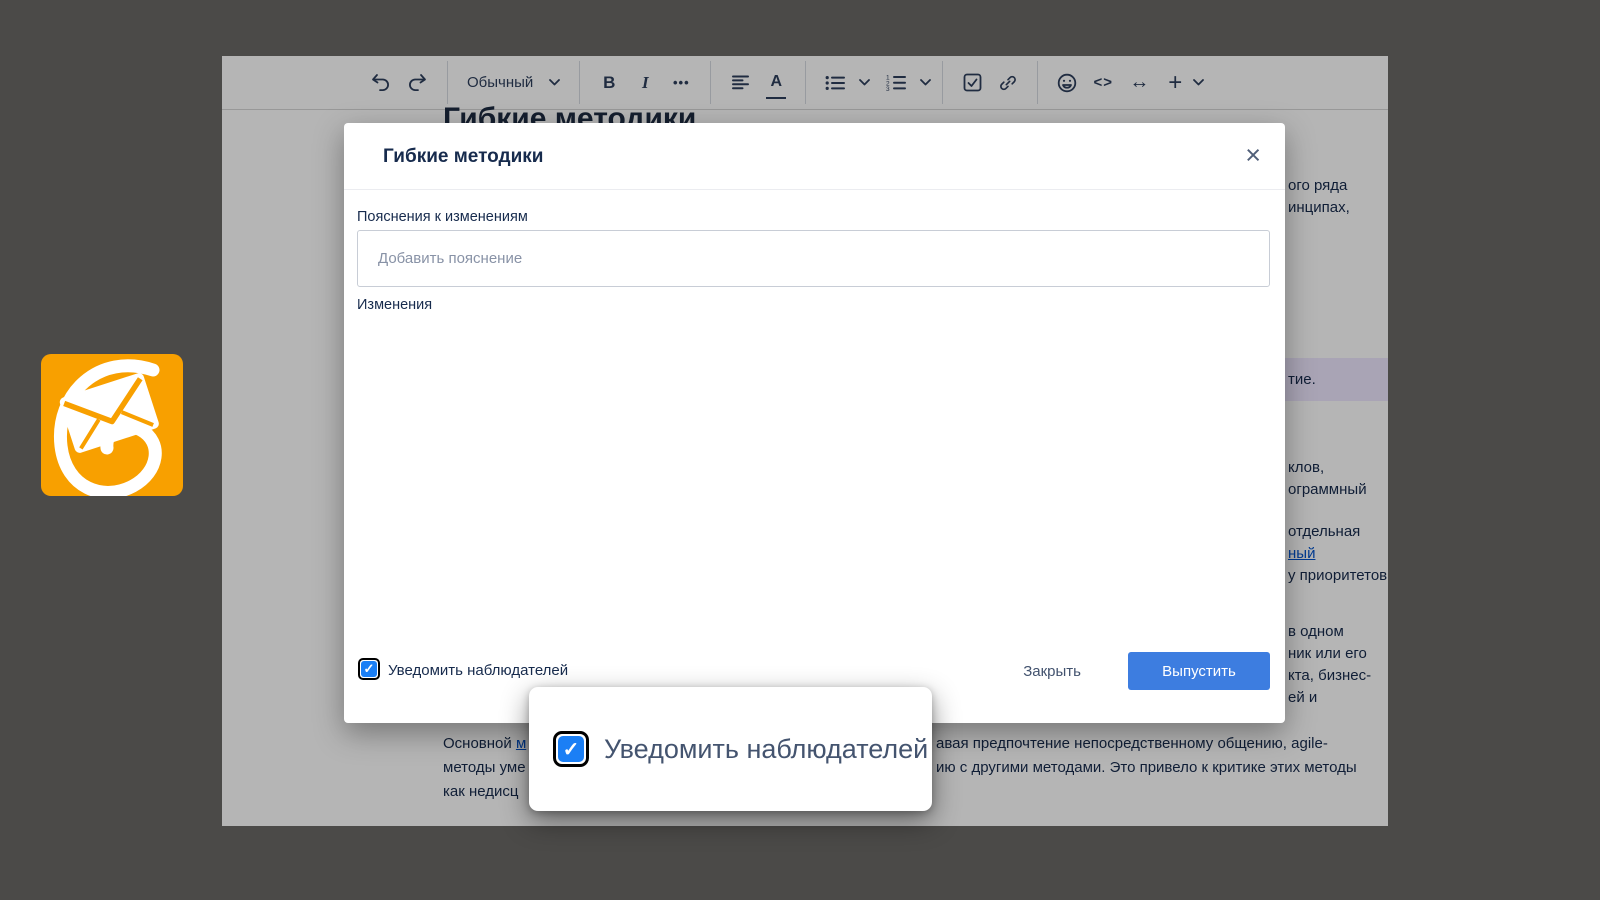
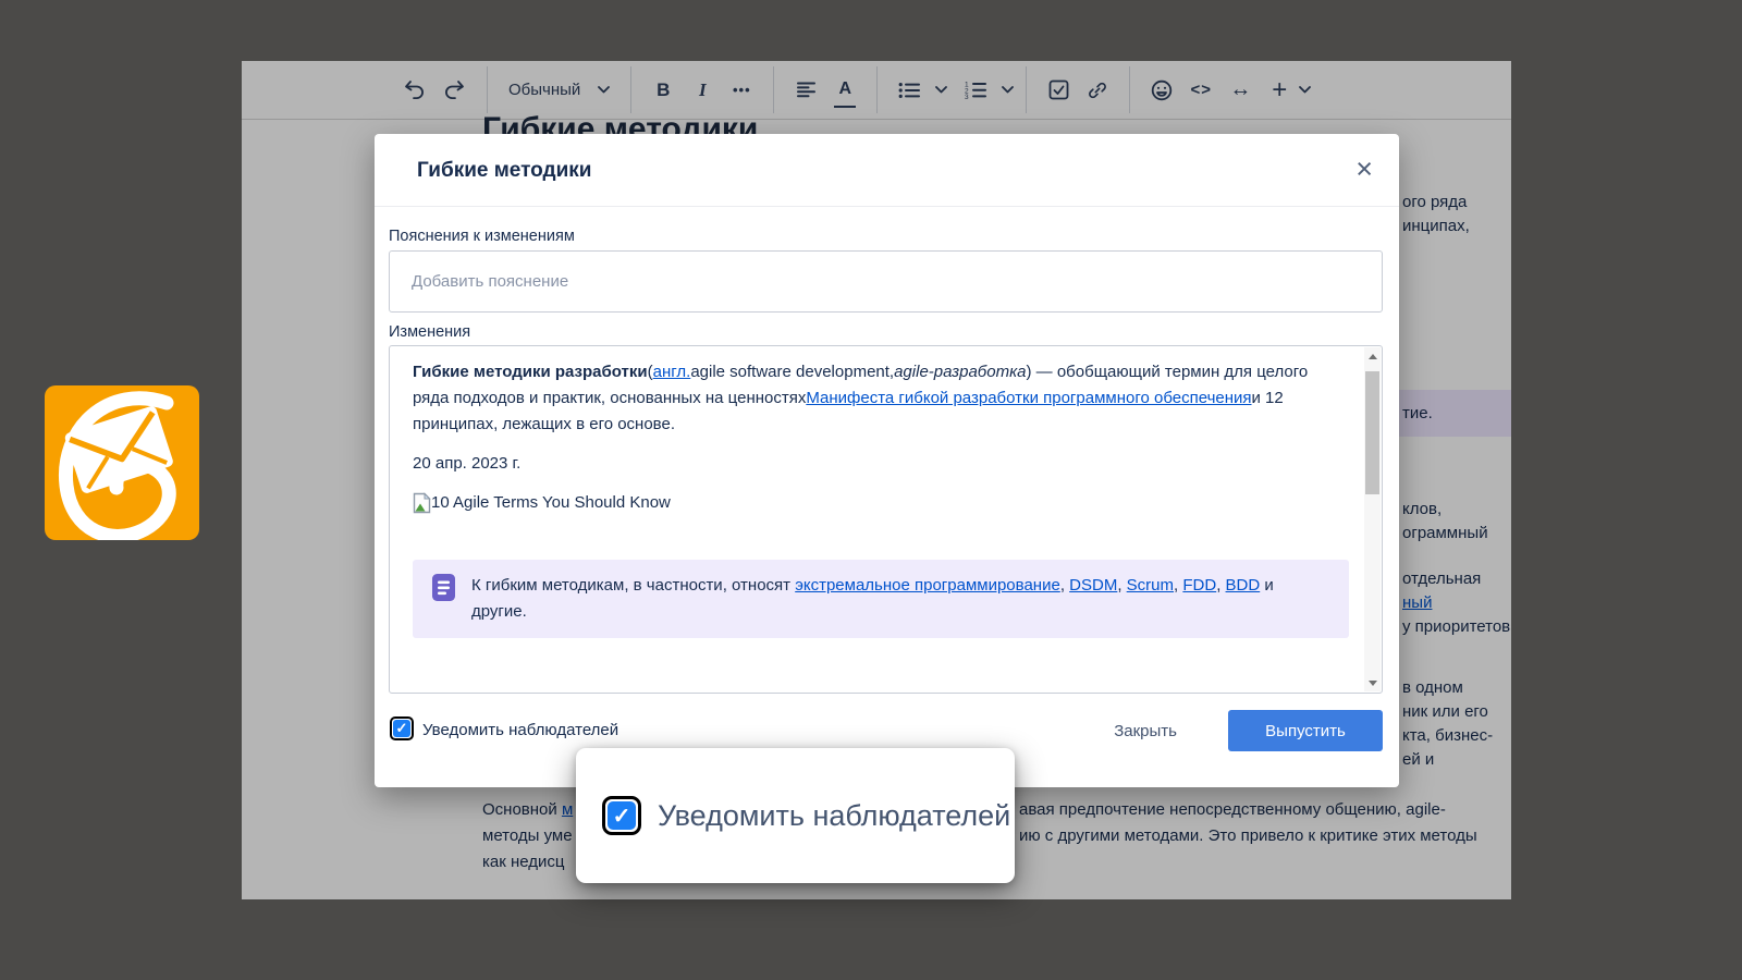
  Обычный
  B
  I
  •••
  A
  <>
  ↔
  +
  Гибкие методики
  ого ряда
  инципах,
  тие.
  клов,
  ограммный
  отдельная
  ный
  у приоритетов
  в одном
  ник или его
  кта, бизнес-
  ей и
  Основной м
  авая предпочтение непосредственному общению, agile-
  методы уме
  ию с другими методами. Это привело к критике этих методы
  как недисц
  Гибкие методики
  ×
  Пояснения к изменениям
  Добавить пояснение
  Изменения
+ Гибкие методики разработки(англ.agile software development,agile-разработка) — обобщающий термин для целого ряда подходов и практик, основанных на ценностяхМанифеста гибкой разработки программного обеспеченияи 12 принципах, лежащих в его основе.
+ 20 апр. 2023 г.
+ 10 Agile Terms You Should Know
+ К гибким методикам, в частности, относят экстремальное программирование, DSDM, Scrum, FDD, BDD и другие.
  ✓
  Уведомить наблюдателей
  Закрыть
  Выпустить
  ✓
  Уведомить наблюдателей
